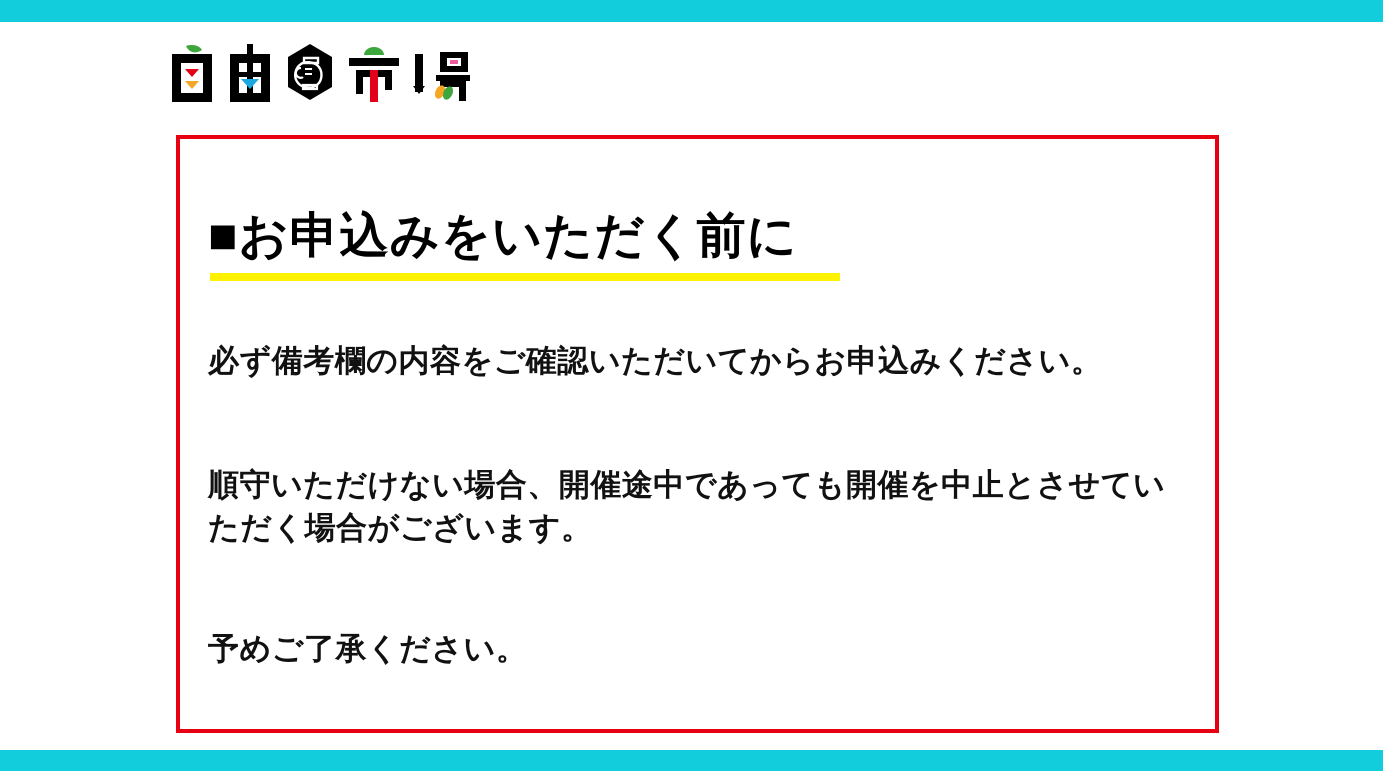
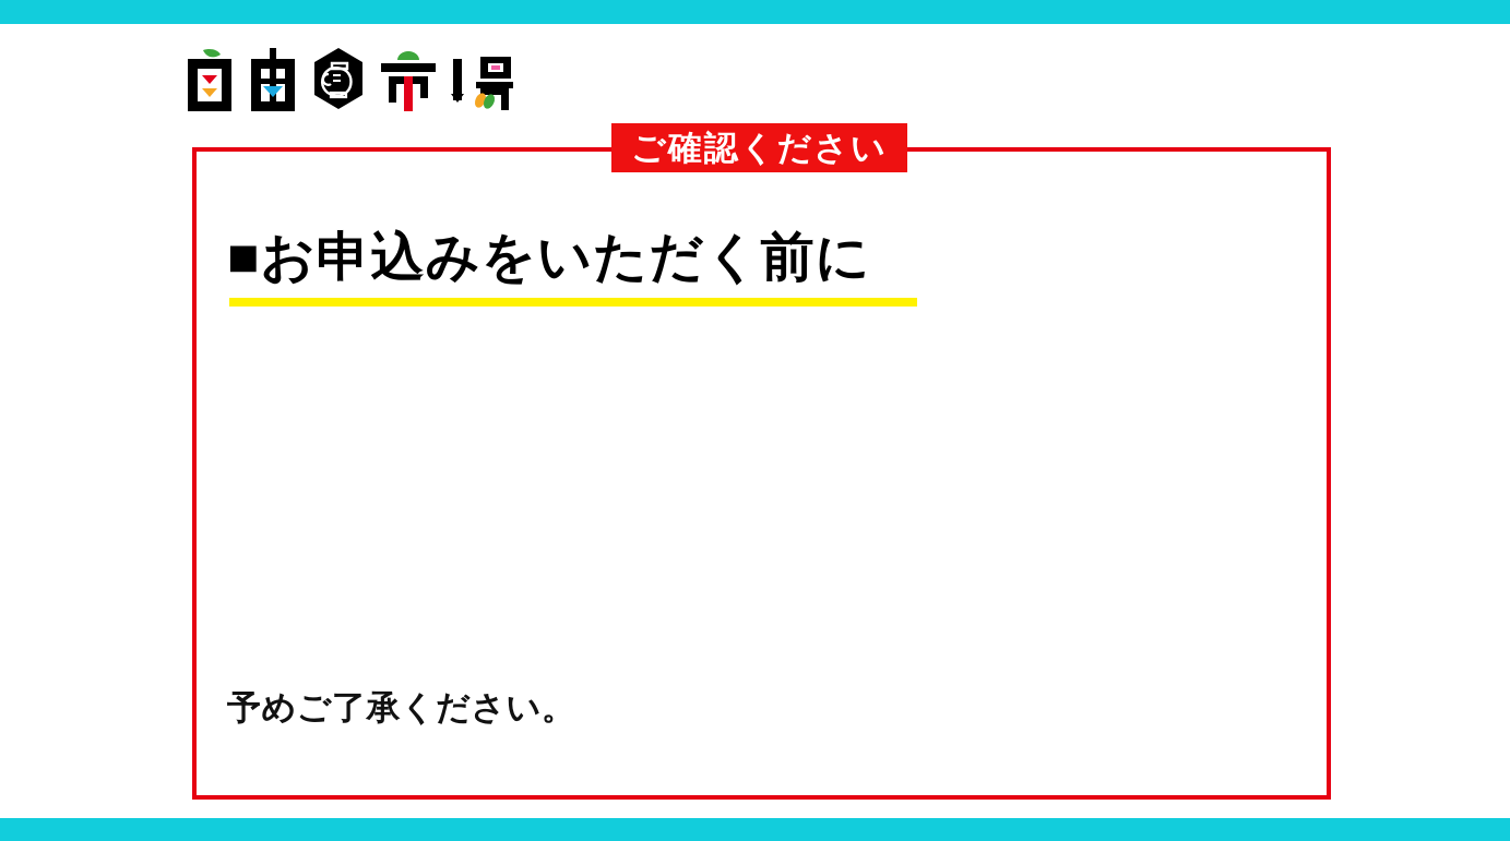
  ■お申込みをいただく前に
- 必ず備考欄の内容をご確認いただいてからお申込みください。
- 順守いただけない場合、開催途中であっても開催を中止とさせていただく場合がございます。
  予めご了承ください。
+ ご確認ください
